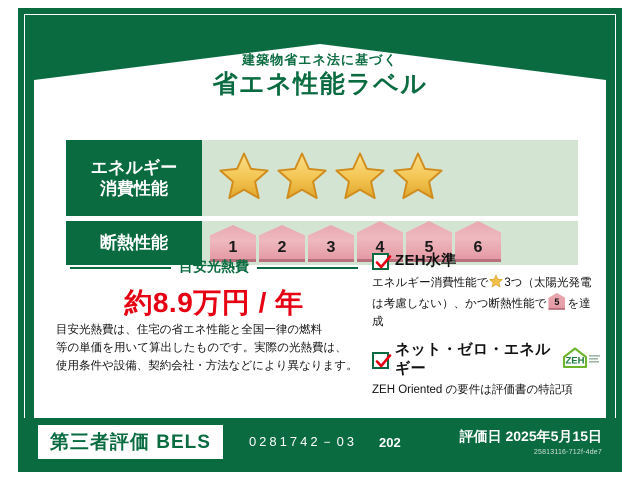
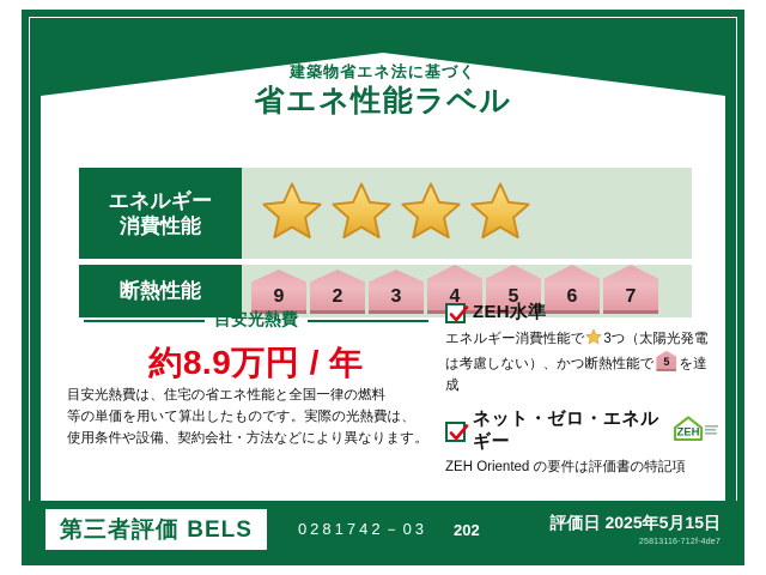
  建築物省エネ法に基づく
  省エネ性能ラベル
  エネルギー
  消費性能
  断熱性能
- 1
+ 9
  2
  3
  4
  5
  6
+ 7
  目安光熱費
  約8.9万円 / 年
  目安光熱費は、住宅の省エネ性能と全国一律の燃料
  等の単価を用いて算出したものです。実際の光熱費は、
  使用条件や設備、契約会社・方法などにより異なります。
  ZEH水準
  エネルギー消費性能で 3つ（太陽光発電
  は考慮しない）、かつ断熱性能で
  5
  を達成
  ネット・ゼロ・エネルギー
  ZEH
  ZEH Oriented の要件は評価書の特記項
  第三者評価 BELS
  0281742－03
  202
  評価日 2025年5月15日
